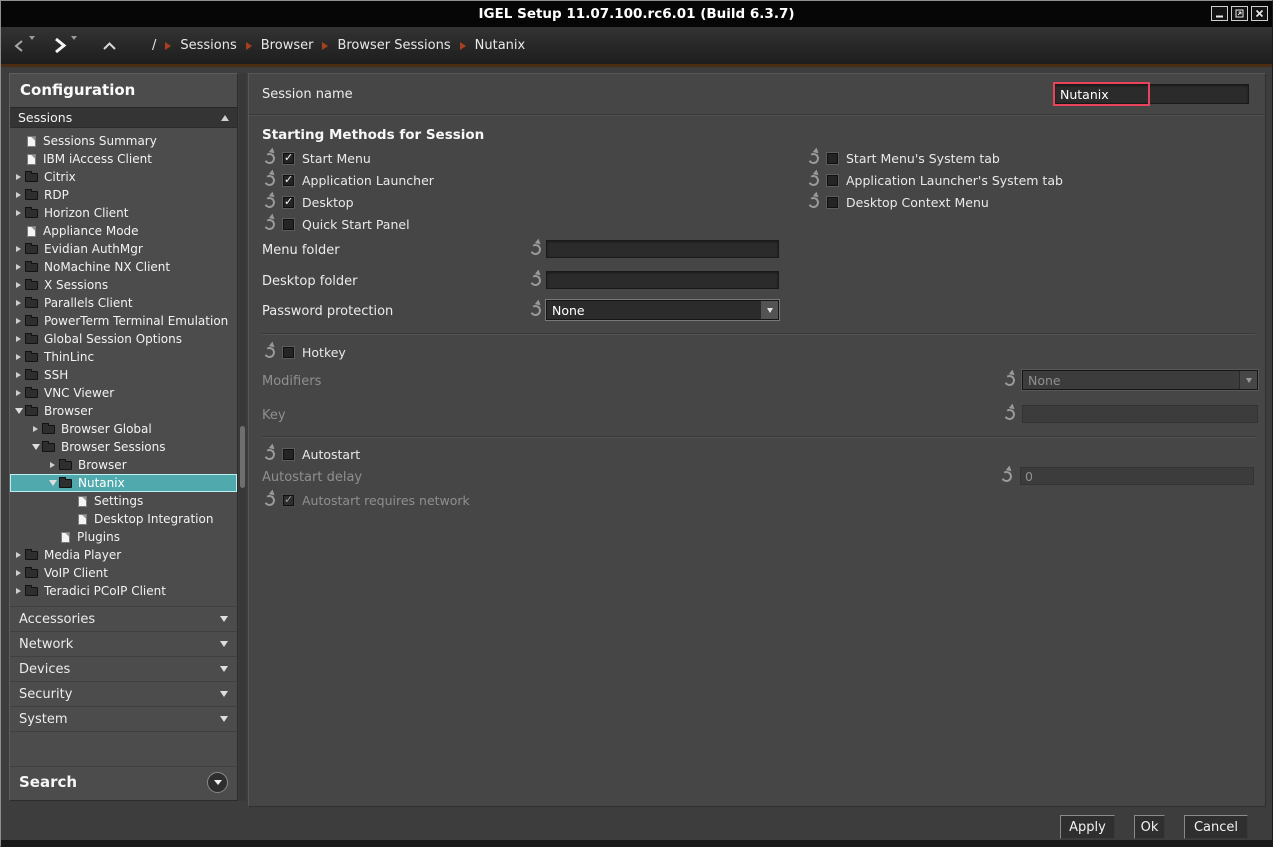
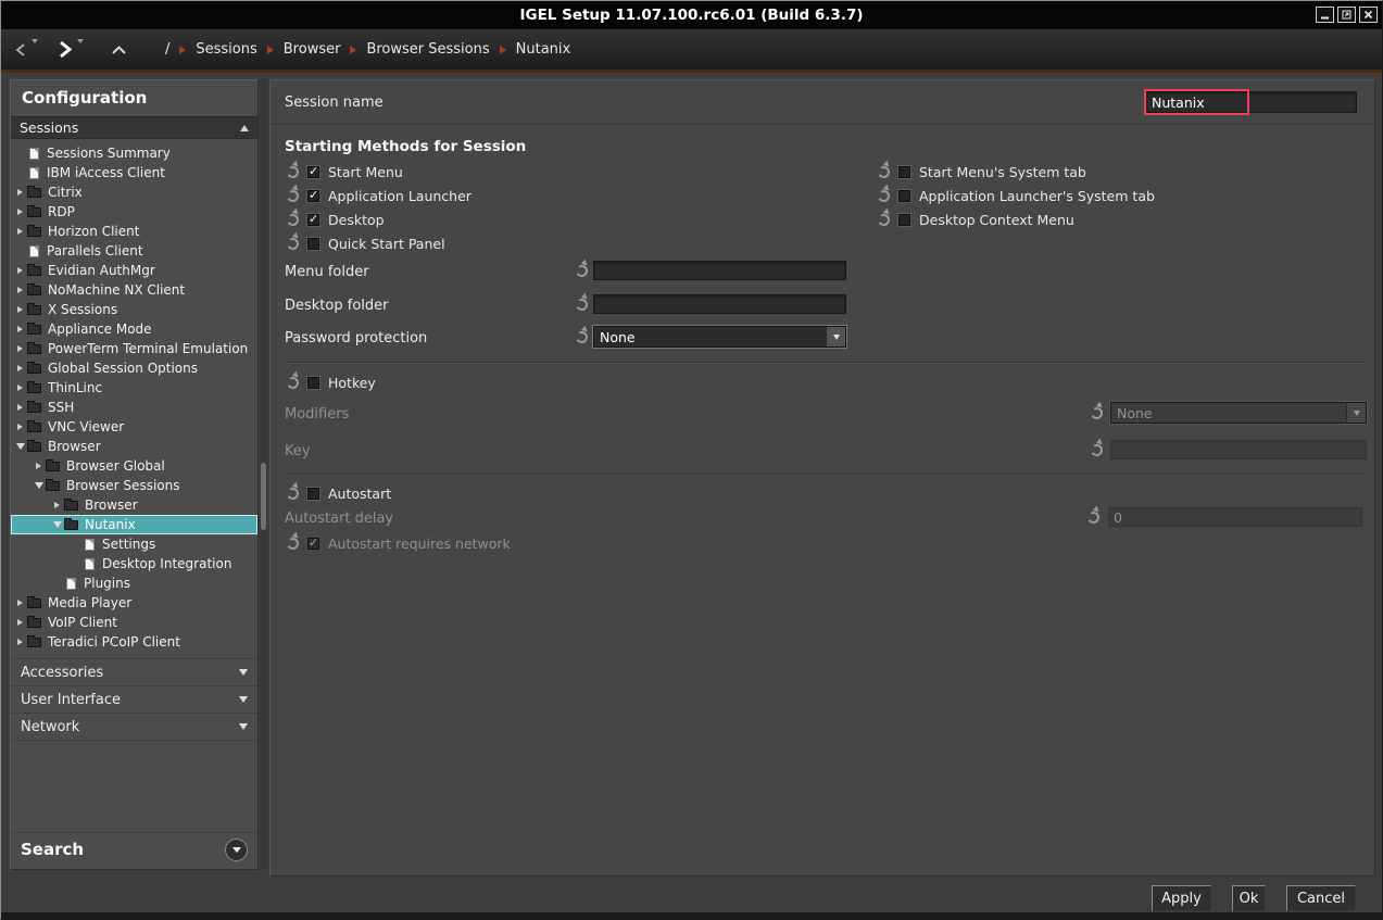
  IGEL Setup 11.07.100.rc6.01 (Build 6.3.7)
  /
  Sessions
  Browser
  Browser Sessions
  Nutanix
  Configuration
  Sessions
  Sessions Summary
  IBM iAccess Client
  Citrix
  RDP
  Horizon Client
- Appliance Mode
+ Parallels Client
  Evidian AuthMgr
  NoMachine NX Client
  X Sessions
- Parallels Client
+ Appliance Mode
  PowerTerm Terminal Emulation
  Global Session Options
  ThinLinc
  SSH
  VNC Viewer
  Browser
  Browser Global
  Browser Sessions
  Browser
  Nutanix
  Settings
  Desktop Integration
  Plugins
  Media Player
  VoIP Client
  Teradici PCoIP Client
  Accessories
+ User Interface
  Network
- Devices
- Security
- System
  Search
  Session name
  Nutanix
  Starting Methods for Session
  Start Menu
  Application Launcher
  Desktop
  Quick Start Panel
  Start Menu's System tab
  Application Launcher's System tab
  Desktop Context Menu
  Menu folder
  Desktop folder
  Password protection
  None
  Hotkey
  Modifiers
  None
  Key
  Autostart
  Autostart delay
  0
  Autostart requires network
  Apply
  Ok
  Cancel
